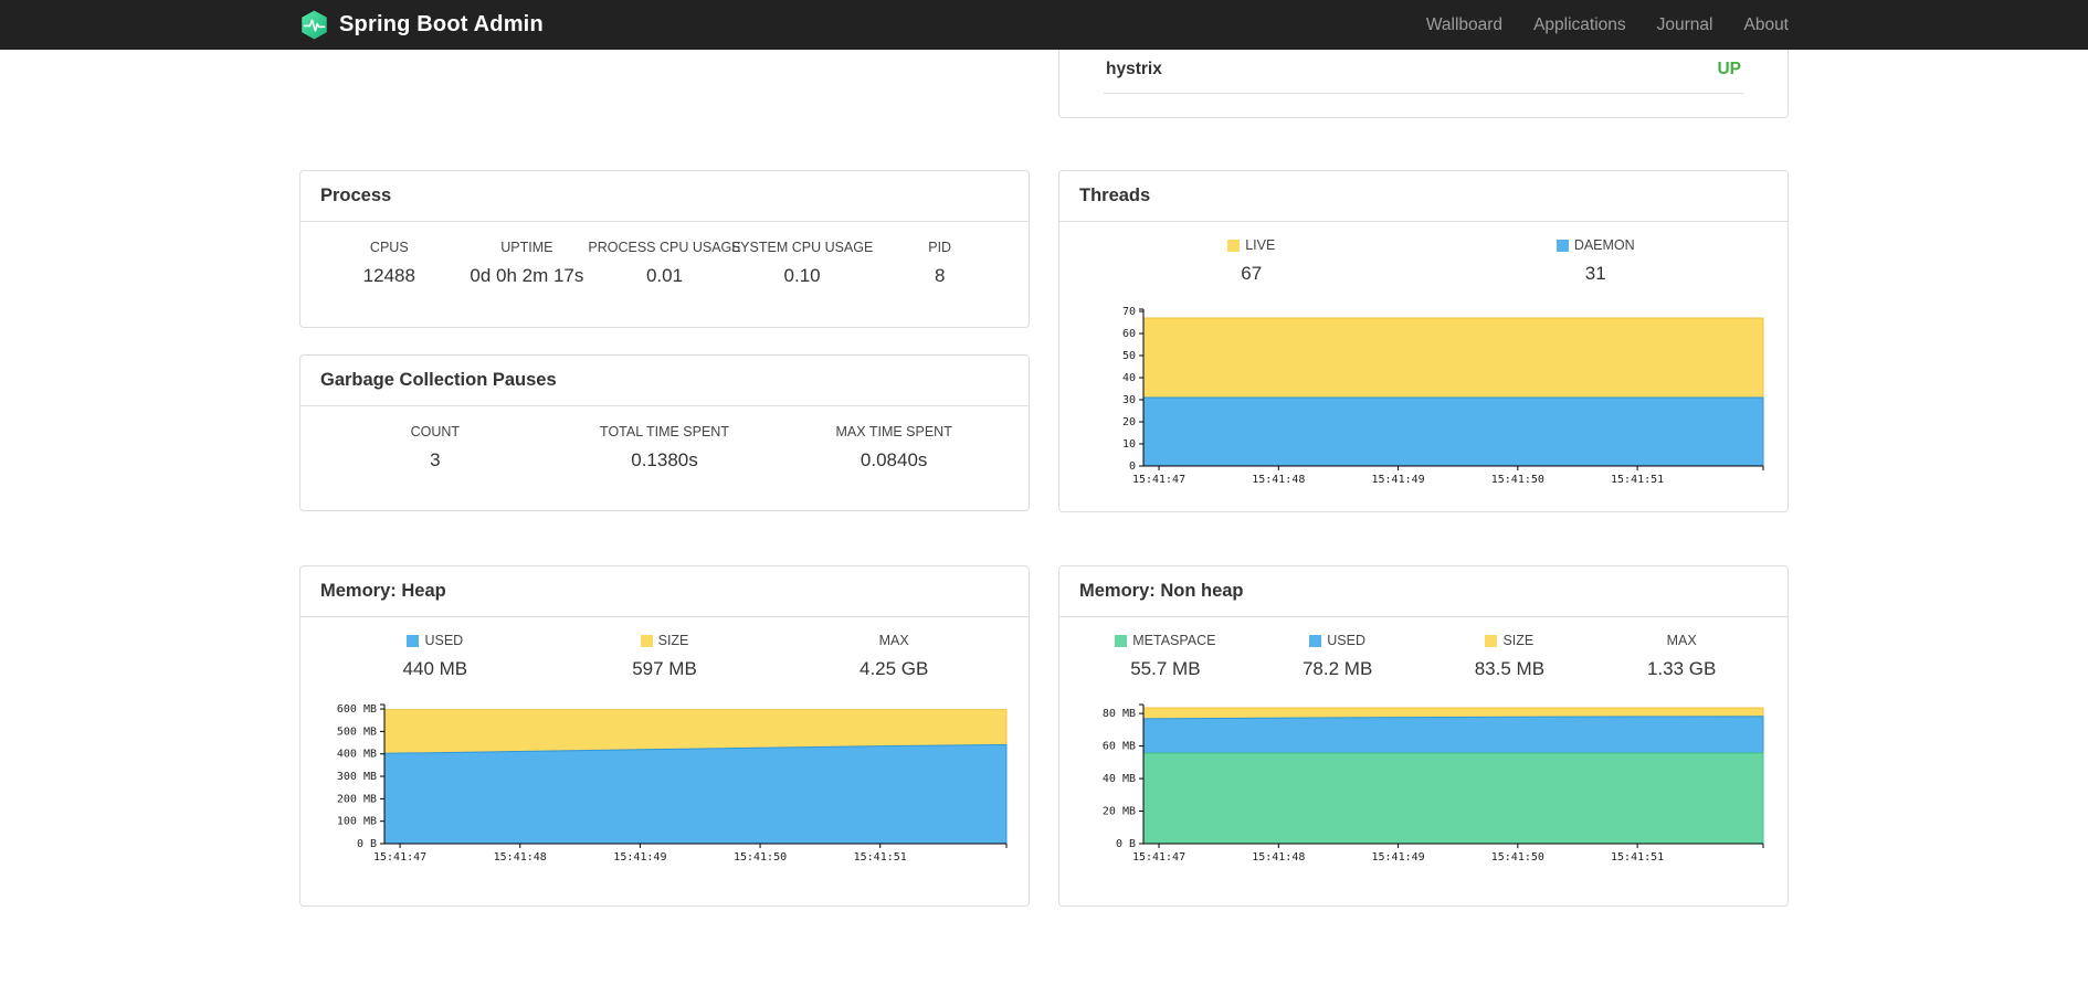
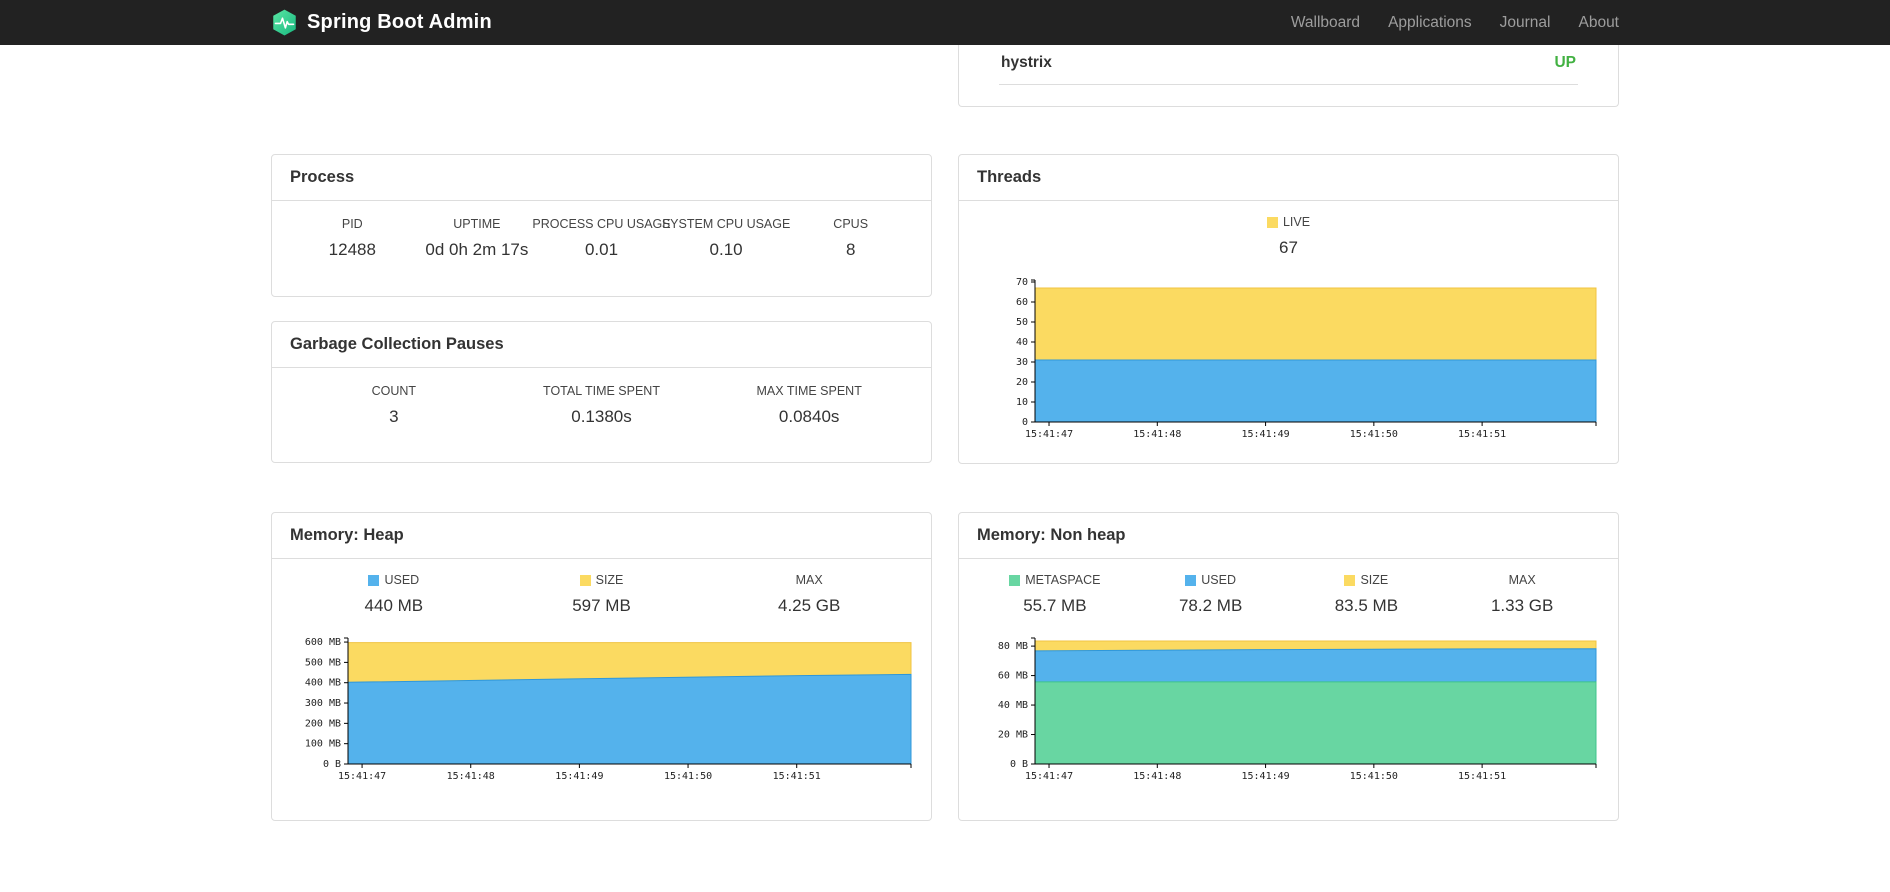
  Spring Boot Admin
  Wallboard
  Applications
  Journal
  About
  hystrix
  UP
  Process
- CPUS
+ PID
  12488
  UPTIME
  0d 0h 2m 17s
  PROCESS CPU USAG
  0.01
  SYSTEM CPU USAGE
  0.10
- PID
+ CPUS
  8
  Garbage Collection Pauses
  COUNT
  3
  TOTAL TIME SPENT
  0.1380s
  MAX TIME SPENT
  0.0840s
  Threads
  LIVE
  67
- DAEMON
- 31
  0
  10
  20
  30
  40
  50
  60
  70
  15:41:47
  15:41:48
  15:41:49
  15:41:50
  15:41:51
  Memory: Heap
  USED
  440 MB
  SIZE
  597 MB
  MAX
  4.25 GB
  0 B
  100 MB
  200 MB
  300 MB
  400 MB
  500 MB
  600 MB
  15:41:47
  15:41:48
  15:41:49
  15:41:50
  15:41:51
  Memory: Non heap
  METASPACE
  55.7 MB
  USED
  78.2 MB
  SIZE
  83.5 MB
  MAX
  1.33 GB
  0 B
  20 MB
  40 MB
  60 MB
  80 MB
  15:41:47
  15:41:48
  15:41:49
  15:41:50
  15:41:51
